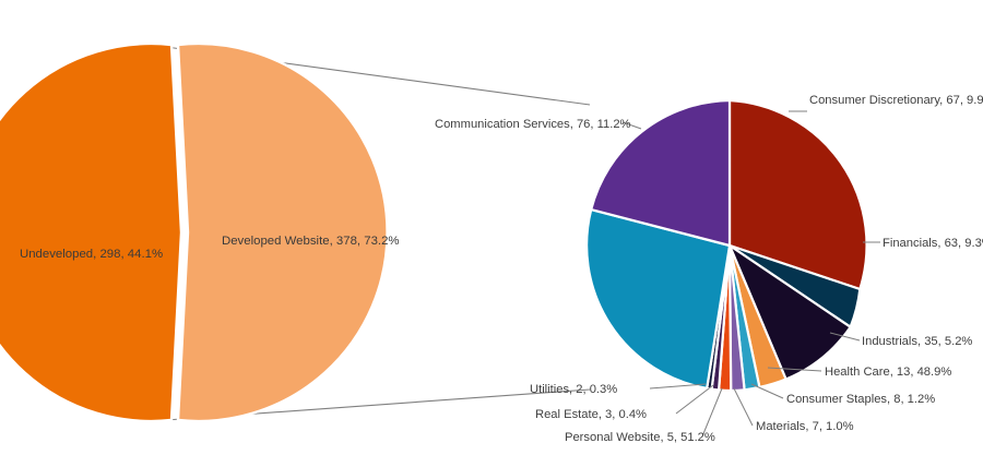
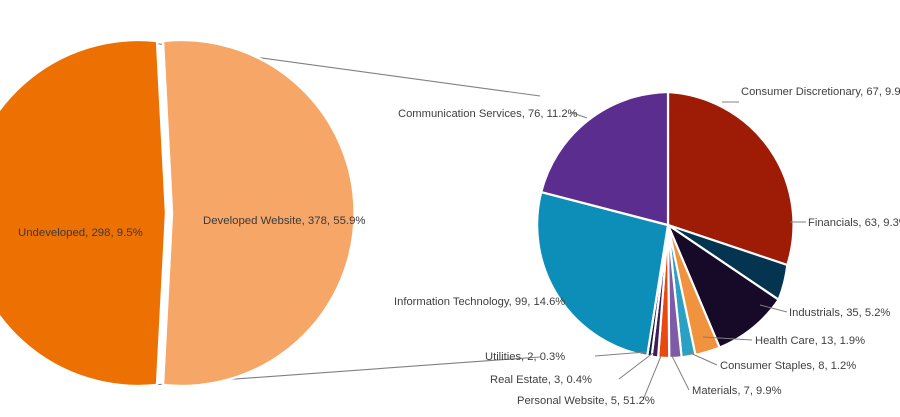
- Undeveloped, 298, 44.1%
+ Undeveloped, 298, 9.5%
- Developed Website, 378, 73.2%
+ Developed Website, 378, 55.9%
  Consumer Discretionary, 67, 9.9
  Communication Services, 76, 11.2%
  Financials, 63, 9.3
+ Information Technology, 99, 14.6%
  Industrials, 35, 5.2%
- Health Care, 13, 48.9%
+ Health Care, 13, 1.9%
  Consumer Staples, 8, 1.2%
- Materials, 7, 1.0%
+ Materials, 7, 9.9%
  Personal Website, 5, 51.2%
  Real Estate, 3, 0.4%
  Utilities, 2, 0.3%
